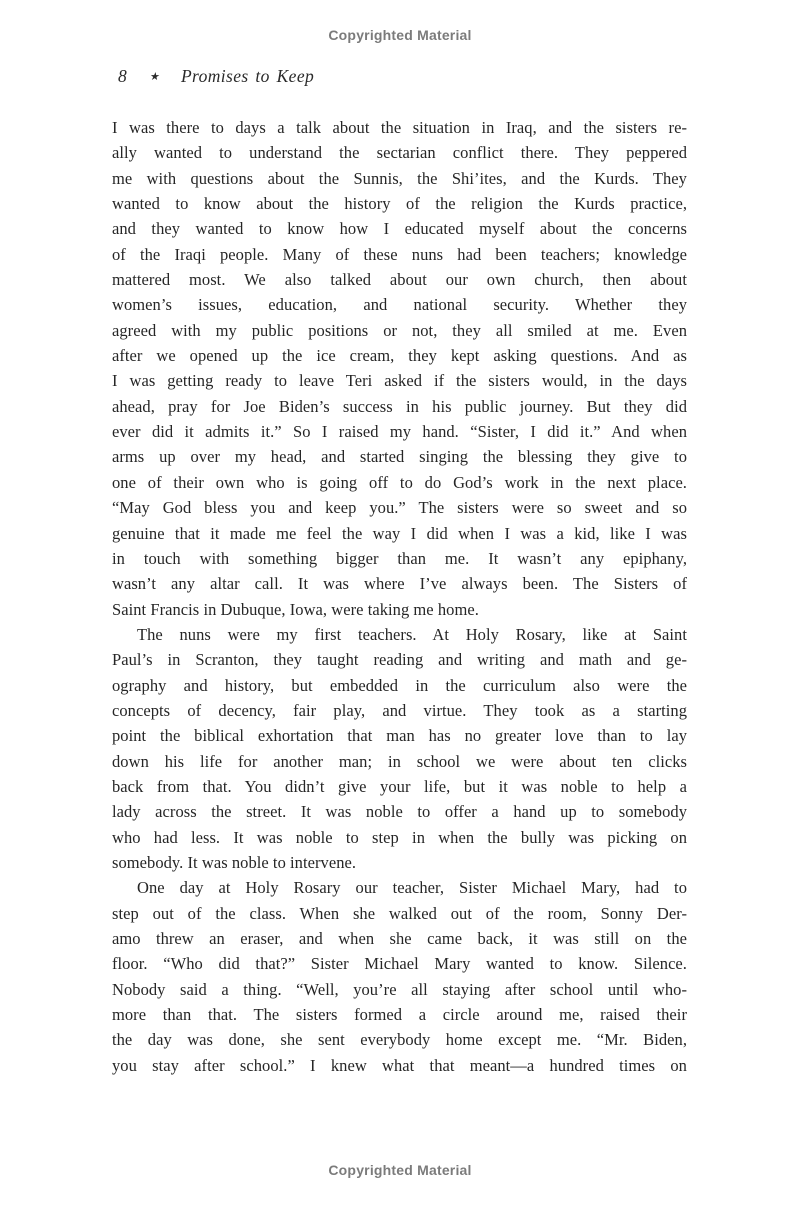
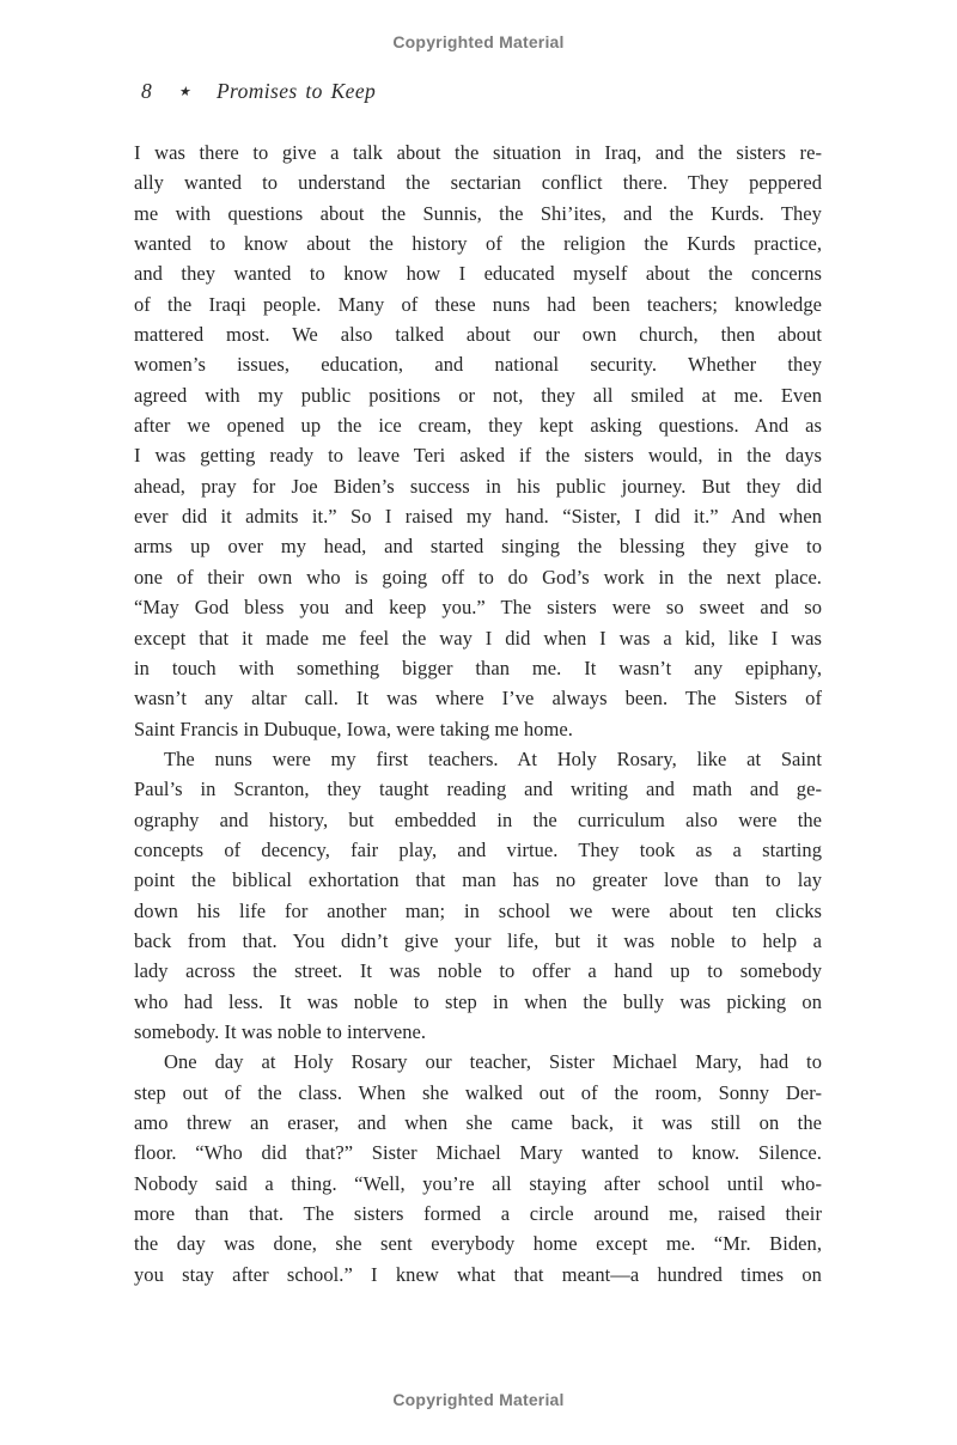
  Copyrighted Material
  8
  Promises to Keep
- I was there to days a talk about the situation in Iraq, and the sisters re-
+ I was there to give a talk about the situation in Iraq, and the sisters re-
  ally wanted to understand the sectarian conflict there. They peppered
  me with questions about the Sunnis, the Shi’ites, and the Kurds. They
  wanted to know about the history of the religion the Kurds practice,
  and they wanted to know how I educated myself about the concerns
  of the Iraqi people. Many of these nuns had been teachers; knowledge
  mattered most. We also talked about our own church, then about
  women’s issues, education, and national security. Whether they
  agreed with my public positions or not, they all smiled at me. Even
  after we opened up the ice cream, they kept asking questions. And as
  I was getting ready to leave Teri asked if the sisters would, in the days
  ahead, pray for Joe Biden’s success in his public journey. But they did
  ever did it admits it.” So I raised my hand. “Sister, I did it.” And when
  arms up over my head, and started singing the blessing they give to
  one of their own who is going off to do God’s work in the next place.
  “May God bless you and keep you.” The sisters were so sweet and so
- genuine that it made me feel the way I did when I was a kid, like I was
+ except that it made me feel the way I did when I was a kid, like I was
  in touch with something bigger than me. It wasn’t any epiphany,
  wasn’t any altar call. It was where I’ve always been. The Sisters of
  Saint Francis in Dubuque, Iowa, were taking me home.
  The nuns were my first teachers. At Holy Rosary, like at Saint
  Paul’s in Scranton, they taught reading and writing and math and ge-
  ography and history, but embedded in the curriculum also were the
  concepts of decency, fair play, and virtue. They took as a starting
  point the biblical exhortation that man has no greater love than to lay
  down his life for another man; in school we were about ten clicks
  back from that. You didn’t give your life, but it was noble to help a
  lady across the street. It was noble to offer a hand up to somebody
  who had less. It was noble to step in when the bully was picking on
  somebody. It was noble to intervene.
  One day at Holy Rosary our teacher, Sister Michael Mary, had to
  step out of the class. When she walked out of the room, Sonny Der-
  amo threw an eraser, and when she came back, it was still on the
  floor. “Who did that?” Sister Michael Mary wanted to know. Silence.
  Nobody said a thing. “Well, you’re all staying after school until who-
  more than that. The sisters formed a circle around me, raised their
  the day was done, she sent everybody home except me. “Mr. Biden,
  you stay after school.” I knew what that meant—a hundred times on
  Copyrighted Material
